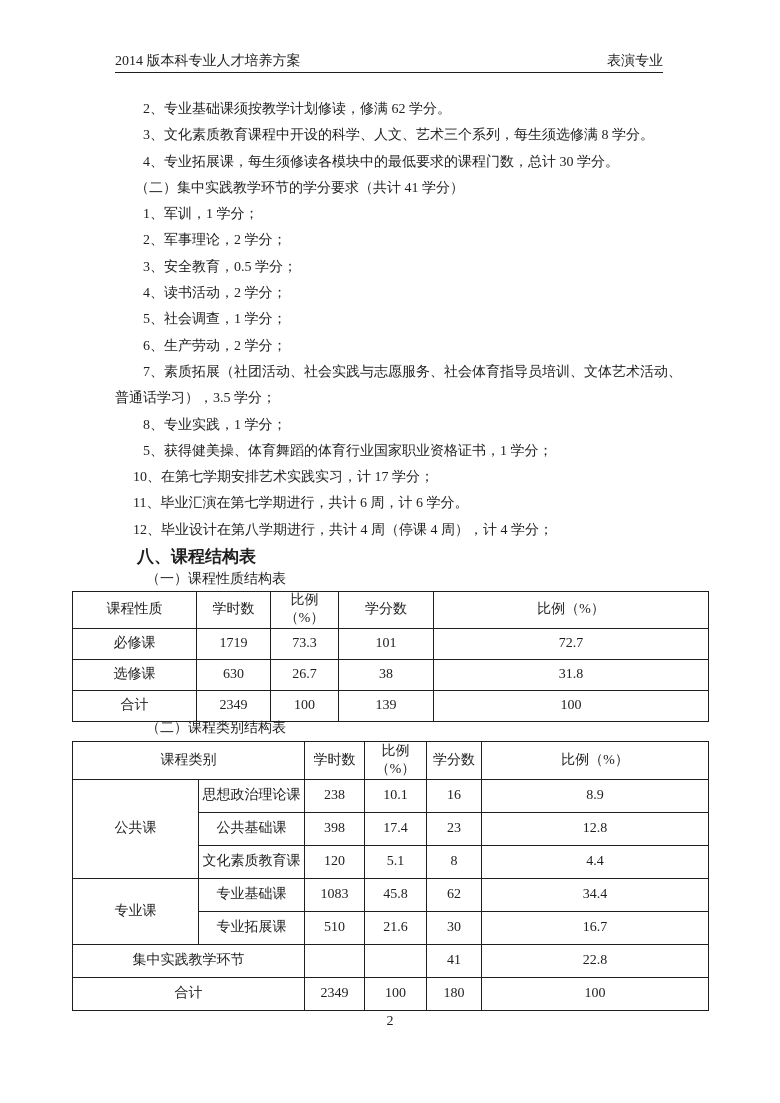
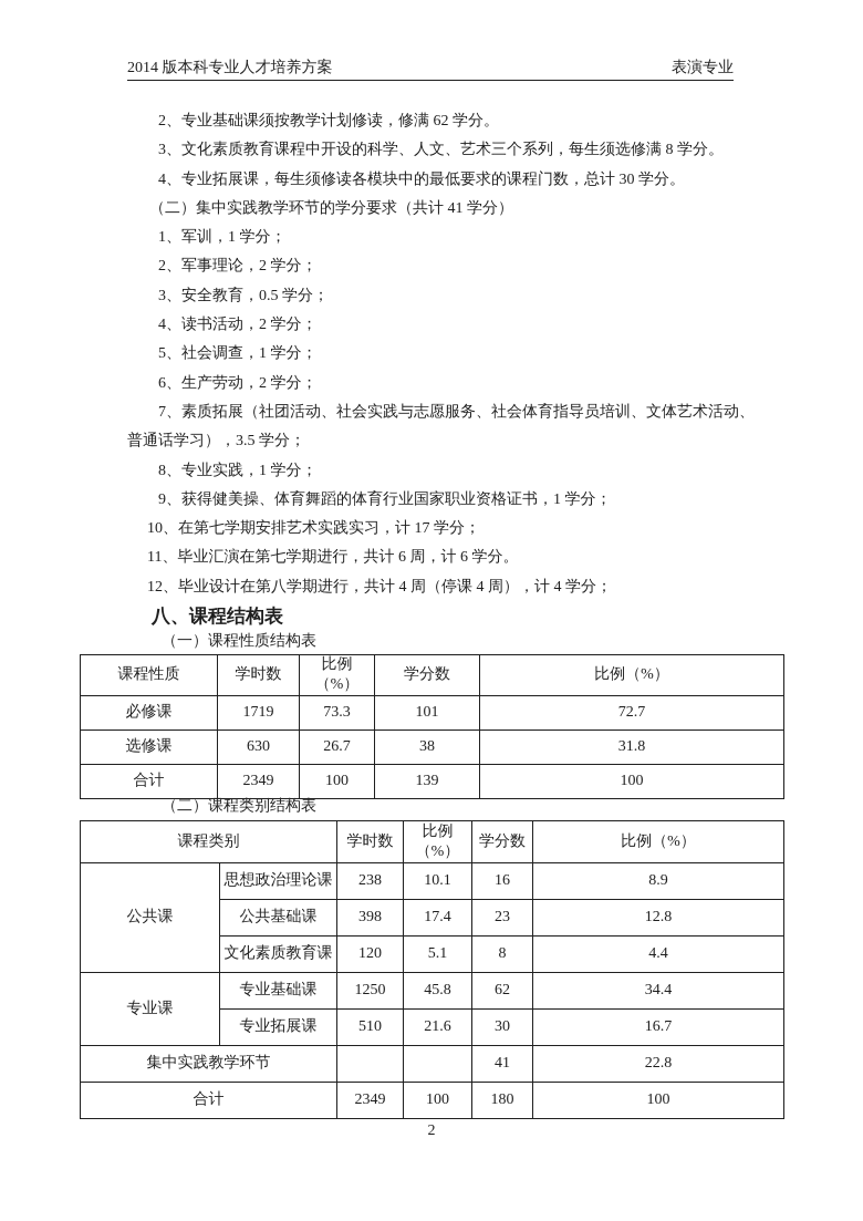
  2014 版本科专业人才培养方案
  表演专业
  2、专业基础课须按教学计划修读，修满 62 学分。
  3、文化素质教育课程中开设的科学、人文、艺术三个系列，每生须选修满 8 学分。
  4、专业拓展课，每生须修读各模块中的最低要求的课程门数，总计 30 学分。
  （二）集中实践教学环节的学分要求（共计 41 学分）
  1、军训，1 学分；
  2、军事理论，2 学分；
  3、安全教育，0.5 学分；
  4、读书活动，2 学分；
  5、社会调查，1 学分；
  6、生产劳动，2 学分；
  7、素质拓展（社团活动、社会实践与志愿服务、社会体育指导员培训、文体艺术活动、
  普通话学习），3.5 学分；
  8、专业实践，1 学分；
- 5、获得健美操、体育舞蹈的体育行业国家职业资格证书，1 学分；
+ 9、获得健美操、体育舞蹈的体育行业国家职业资格证书，1 学分；
  10、在第七学期安排艺术实践实习，计 17 学分；
  11、毕业汇演在第七学期进行，共计 6 周，计 6 学分。
  12、毕业设计在第八学期进行，共计 4 周（停课 4 周），计 4 学分；
  八、课程结构表
  （一）课程性质结构表
  课程性质	学时数	比例（%）	学分数	比例（%）
  必修课	1719	73.3	101	72.7
  选修课	630	26.7	38	31.8
  合计	2349	100	139	100
  （二）课程类别结构表
  课程类别	学时数	比例（%）	学分数	比例（%）
  公共课	思想政治理论课	238	10.1	16	8.9
  公共基础课	398	17.4	23	12.8
  文化素质教育课	120	5.1	8	4.4
- 专业课	专业基础课	1083	45.8	62	34.4
+ 专业课	专业基础课	1250	45.8	62	34.4
  专业拓展课	510	21.6	30	16.7
  集中实践教学环节			41	22.8
  合计	2349	100	180	100
  2
